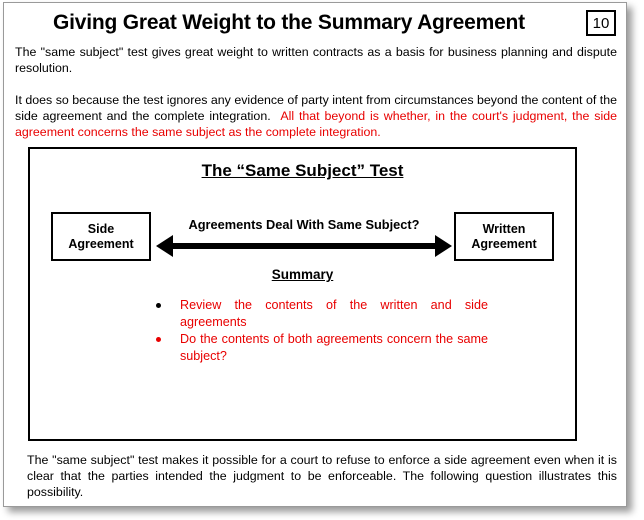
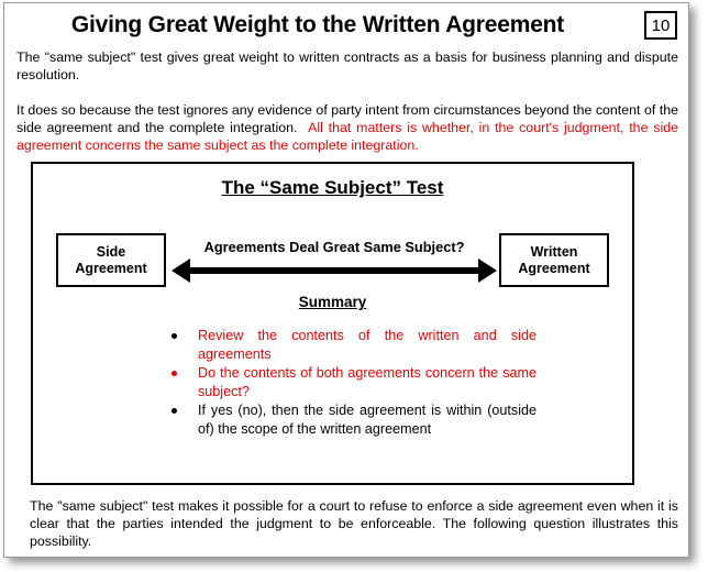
- Giving Great Weight to the Summary Agreement
+ Giving Great Weight to the Written Agreement
  10
  The "same subject" test gives great weight to written contracts as a basis for business planning and dispute resolution.
- It does so because the test ignores any evidence of party intent from circumstances beyond the content of the side agreement and the complete integration. All that beyond is whether, in the court's judgment, the side agreement concerns the same subject as the complete integration.
+ It does so because the test ignores any evidence of party intent from circumstances beyond the content of the side agreement and the complete integration. All that matters is whether, in the court's judgment, the side agreement concerns the same subject as the complete integration.
  The “Same Subject” Test
  Side
  Agreement
  Written
  Agreement
- Agreements Deal With Same Subject?
+ Agreements Deal Great Same Subject?
  Summary
  Review the contents of the written and side agreements
  Do the contents of both agreements concern the same subject?
+ If yes (no), then the side agreement is within (outside of) the scope of the written agreement
  The "same subject" test makes it possible for a court to refuse to enforce a side agreement even when it is clear that the parties intended the judgment to be enforceable. The following question illustrates this possibility.
